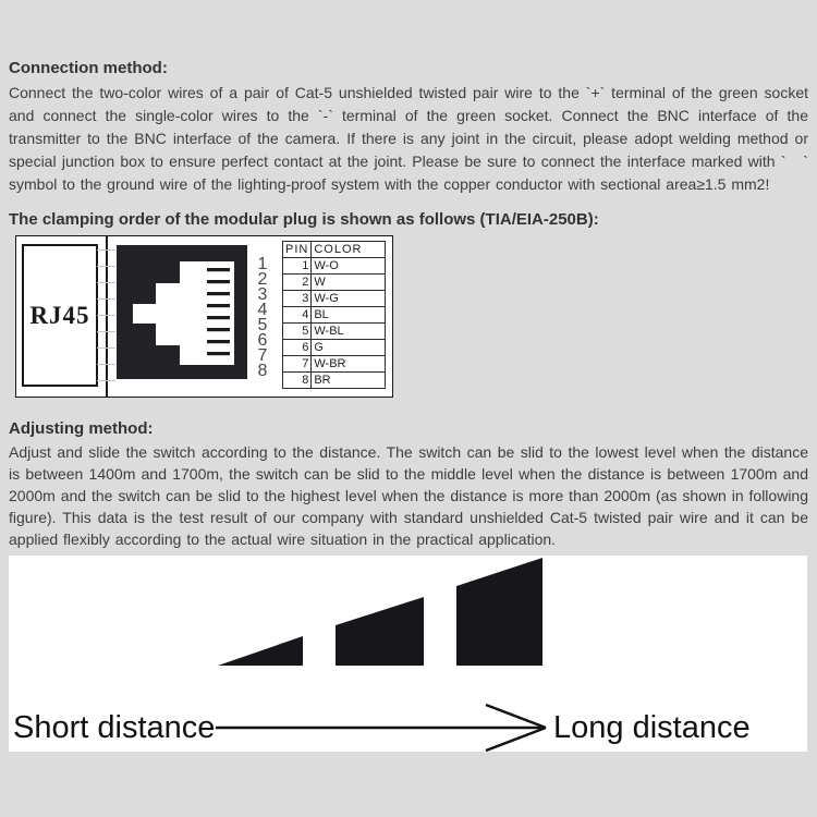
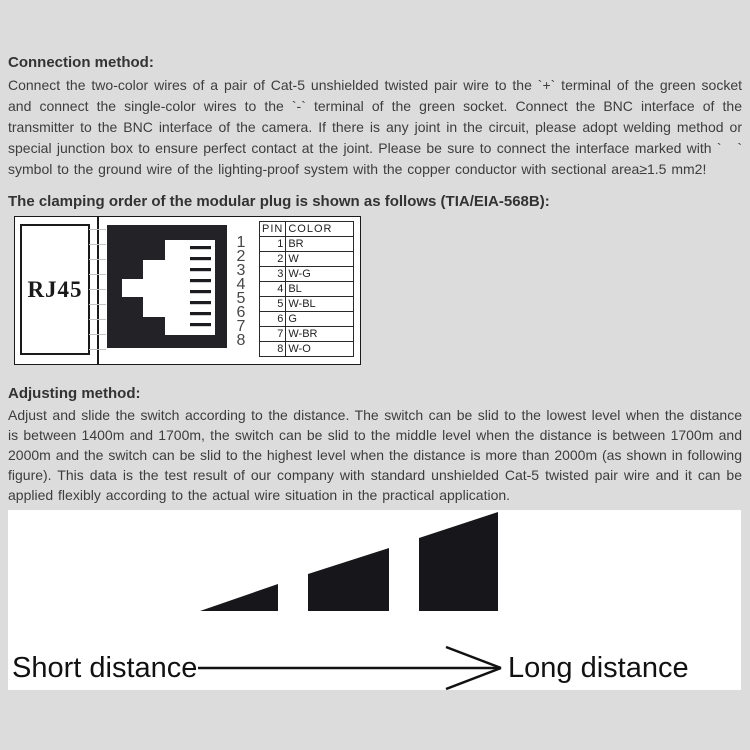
  Connection method:
  Connect the two-color wires of a pair of Cat-5 unshielded twisted pair wire to the `+` terminal of the green socket and connect the single-color wires to the `-` terminal of the green socket. Connect the BNC interface of the transmitter to the BNC interface of the camera. If there is any joint in the circuit, please adopt welding method or special junction box to ensure perfect contact at the joint. Please be sure to connect the interface marked with ` ` symbol to the ground wire of the lighting-proof system with the copper conductor with sectional area≥1.5 mm2!
- The clamping order of the modular plug is shown as follows (TIA/EIA-250B):
+ The clamping order of the modular plug is shown as follows (TIA/EIA-568B):
  RJ45
  1
  2
  3
  4
  5
  6
  7
  8
  PIN	COLOR
- 1	W-O
+ 1	BR
  2	W
  3	W-G
  4	BL
  5	W-BL
  6	G
  7	W-BR
- 8	BR
+ 8	W-O
  Adjusting method:
  Adjust and slide the switch according to the distance. The switch can be slid to the lowest level when the distance is between 1400m and 1700m, the switch can be slid to the middle level when the distance is between 1700m and 2000m and the switch can be slid to the highest level when the distance is more than 2000m (as shown in following figure). This data is the test result of our company with standard unshielded Cat-5 twisted pair wire and it can be applied flexibly according to the actual wire situation in the practical application.
  Short distance
  Long distance
